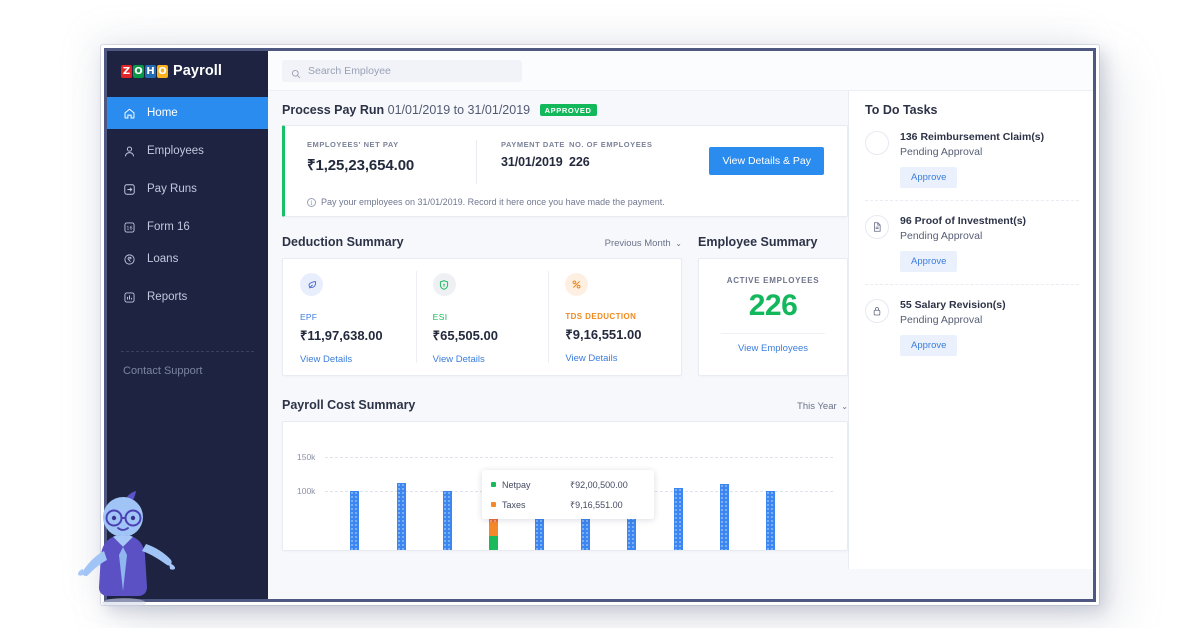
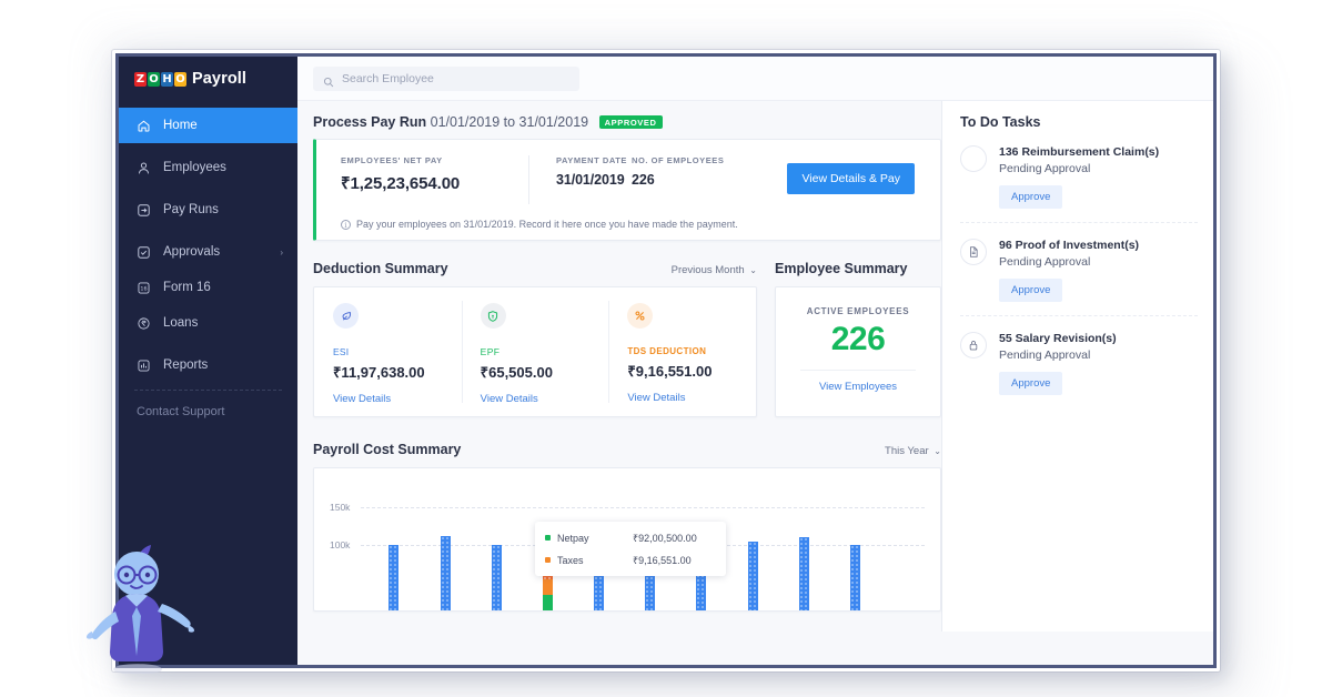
  Z
  O
  H
  O
  Payroll
  Home
  Employees
  Pay Runs
+ Approvals
+ ›
  Form 16
  Loans
  Reports
  Contact Support
  Search Employee
  Process Pay Run 01/01/2019 to 31/01/2019 APPROVED
  EMPLOYEES' NET PAY
  ₹1,25,23,654.00
  PAYMENT DATE
  31/01/2019
  NO. OF EMPLOYEES
  226
  View Details & Pay
  i
  Pay your employees on 31/01/2019. Record it here once you have made the payment.
  Deduction Summary
  Previous Month ⌄
- EPF
+ ESI
  ₹11,97,638.00
  View Details
- ESI
+ EPF
  ₹65,505.00
  View Details
  TDS DEDUCTION
  ₹9,16,551.00
  View Details
  Employee Summary
  ACTIVE EMPLOYEES
  226
  View Employees
  Payroll Cost Summary
  This Year ⌄
  100k
  150k
  Netpay
  ₹92,00,500.00
  Taxes
  ₹9,16,551.00
  To Do Tasks
  136 Reimbursement Claim(s)
  Pending Approval
  Approve
  96 Proof of Investment(s)
  Pending Approval
  Approve
  55 Salary Revision(s)
  Pending Approval
  Approve
